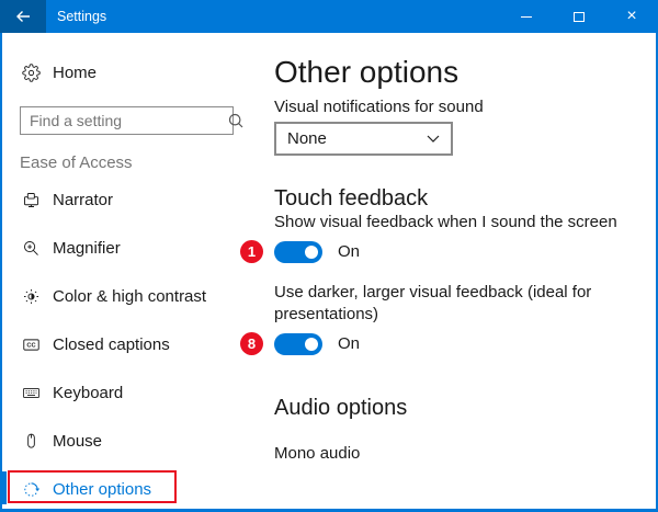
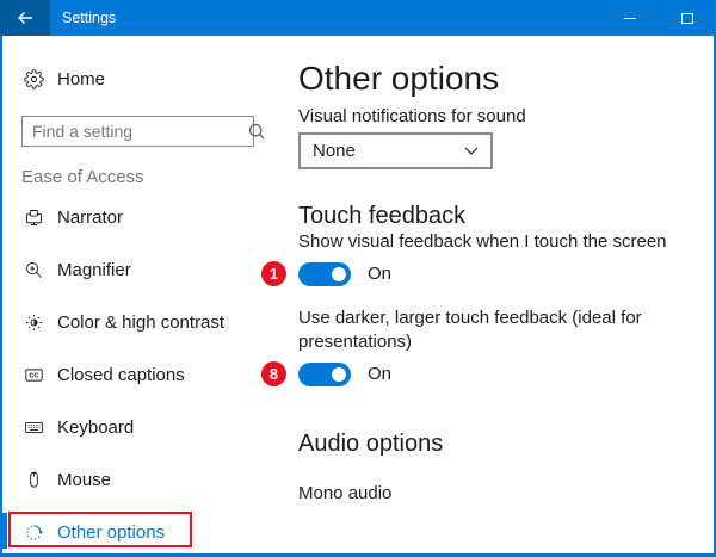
  Settings
- ×
  Home
  Find a setting
  Ease of Access
  Narrator
  Magnifier
  Color & high contrast
  Closed captions
  Keyboard
  Mouse
  Other options
  Other options
  Visual notifications for sound
  None
  Touch feedback
- Show visual feedback when I sound the screen
+ Show visual feedback when I touch the screen
  1
  On
- Use darker, larger visual feedback (ideal for presentations)
+ Use darker, larger touch feedback (ideal for presentations)
  8
  On
  Audio options
  Mono audio
